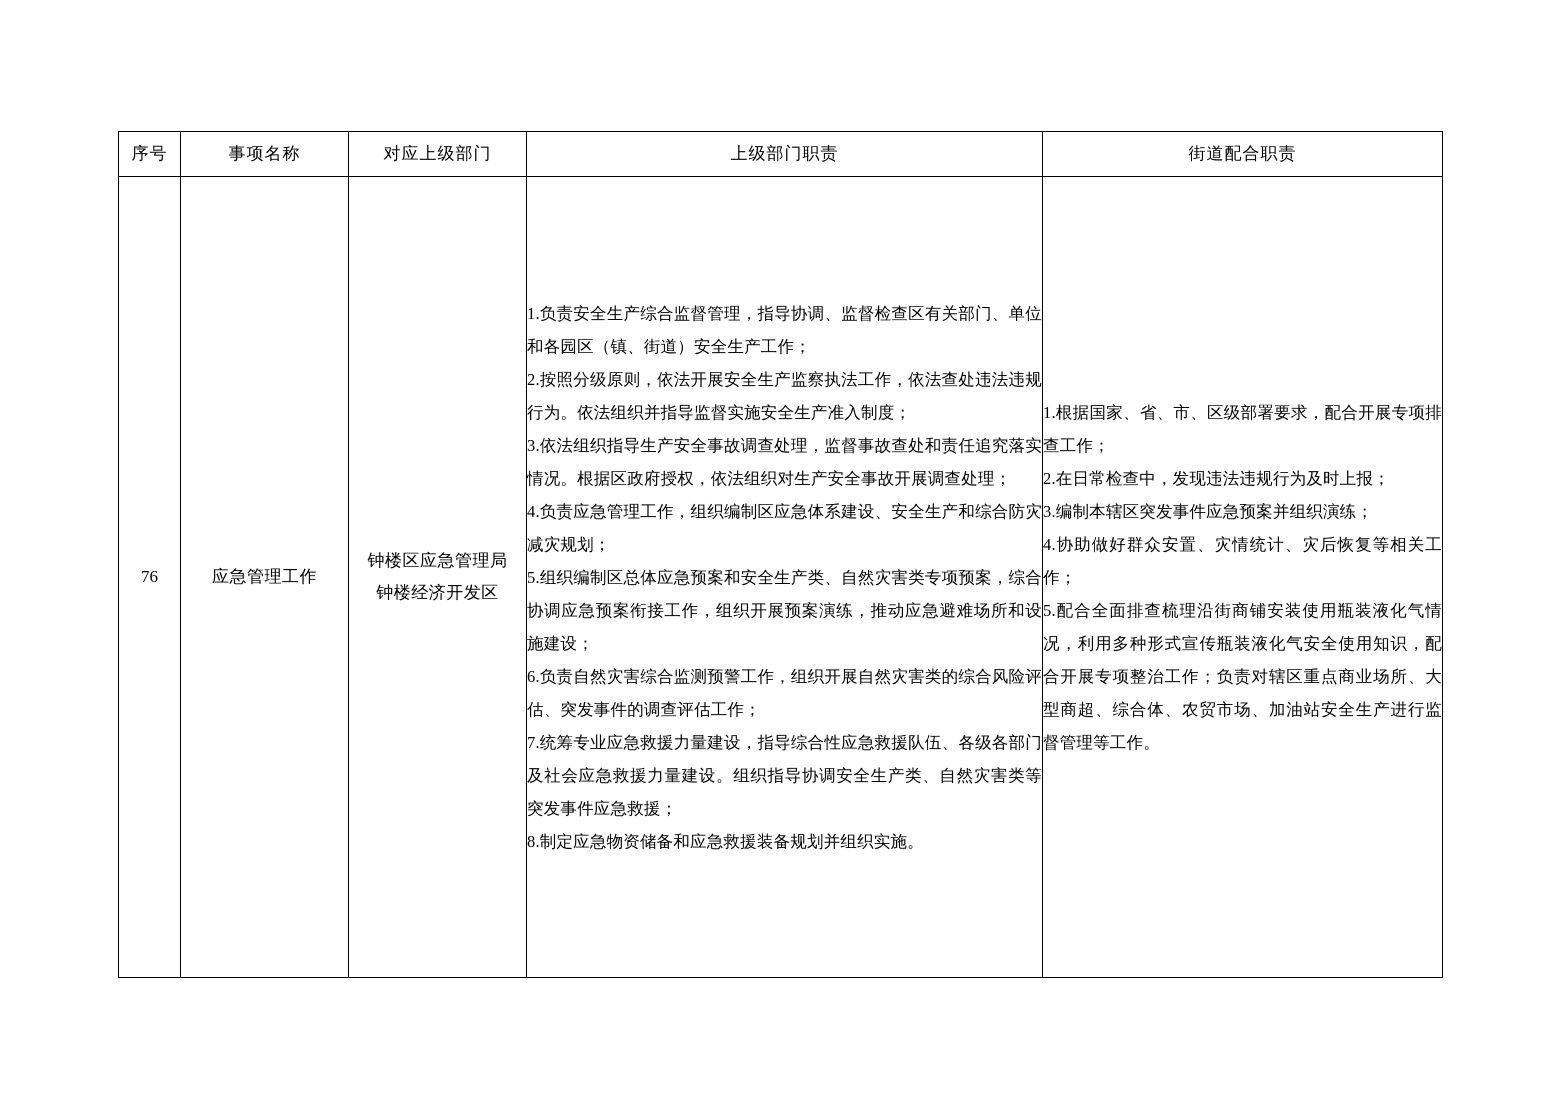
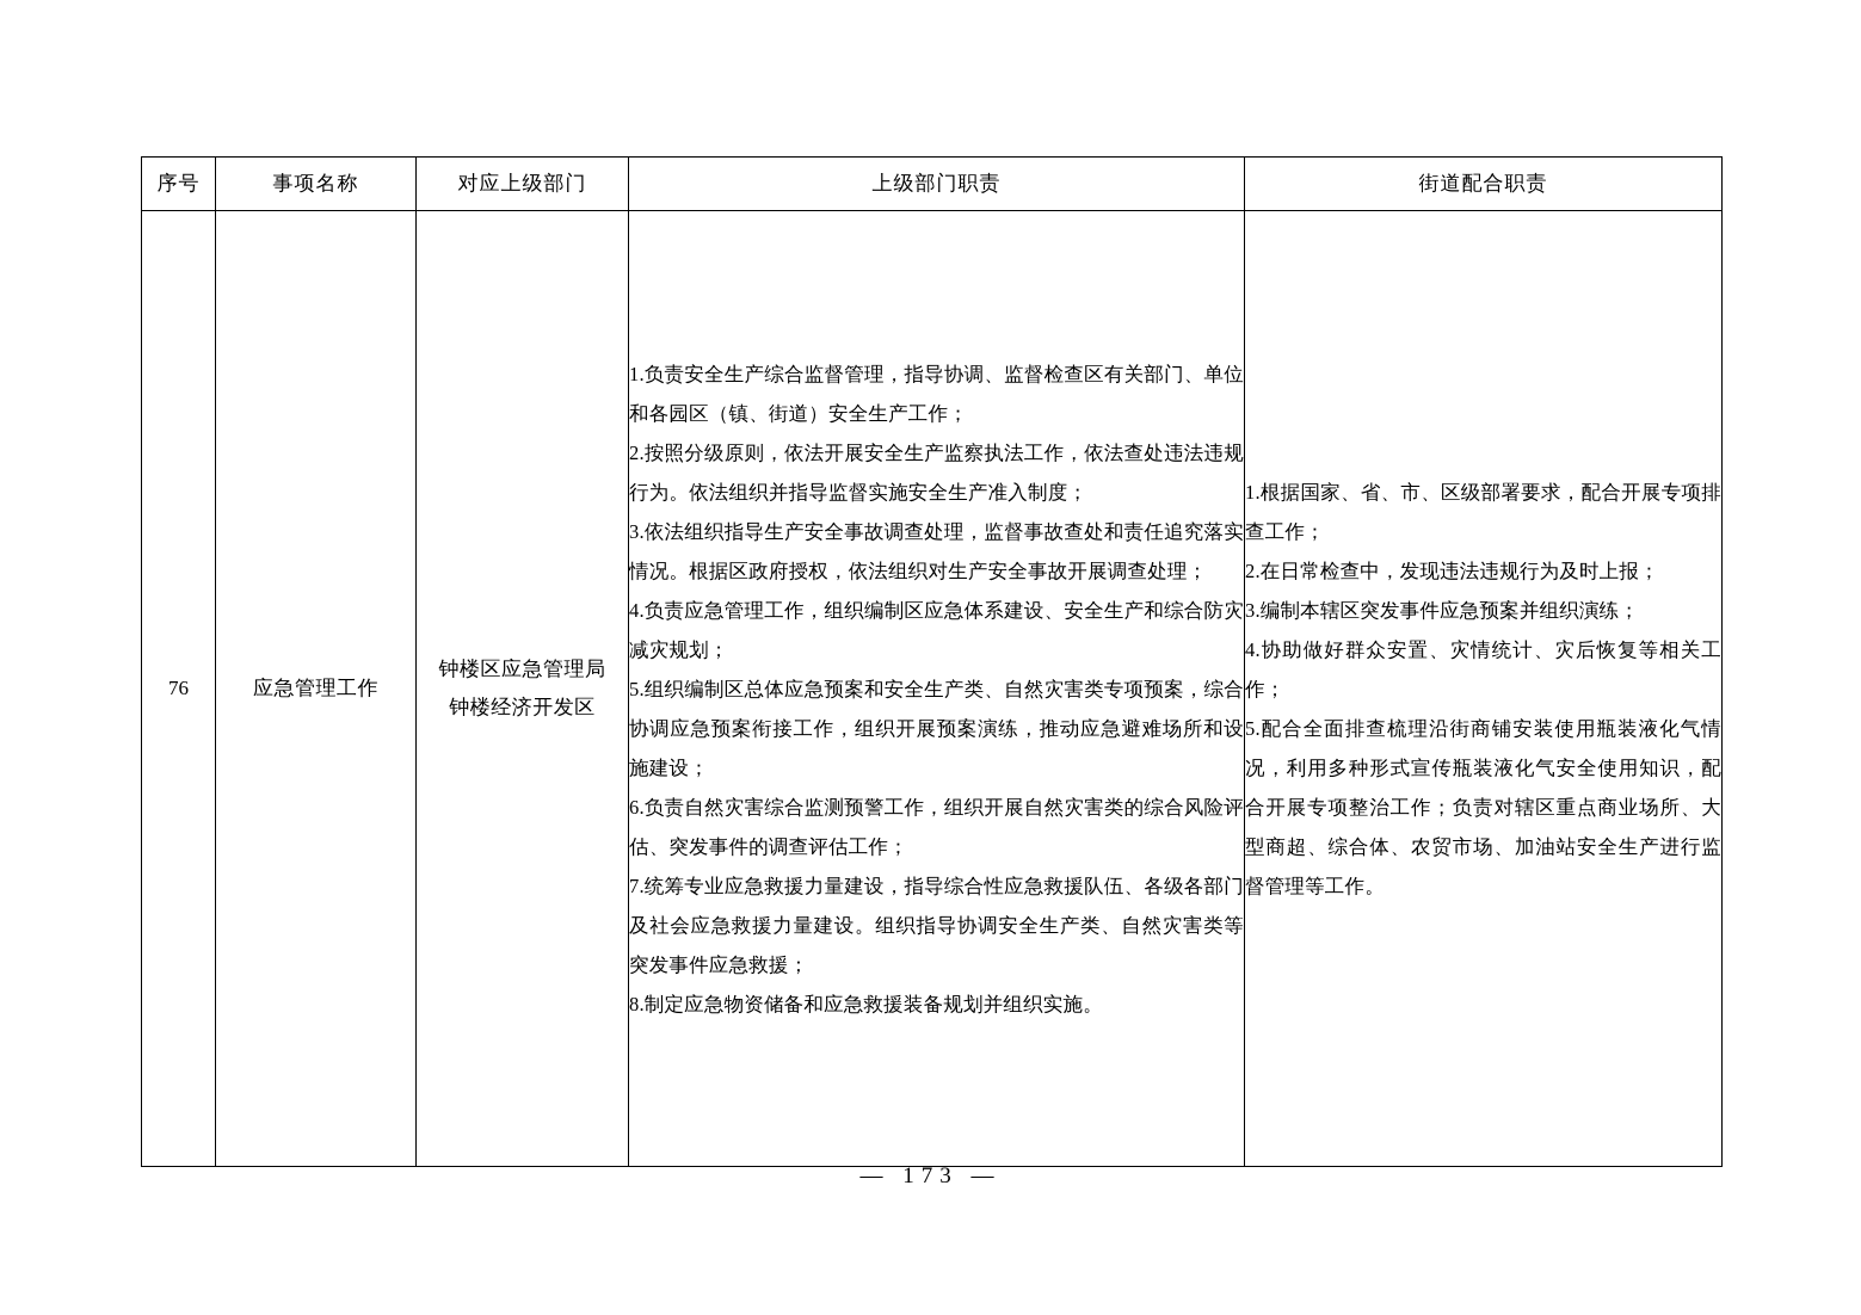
  序号	事项名称	对应上级部门	上级部门职责	街道配合职责
  76	应急管理工作	钟楼区应急管理局 钟楼经济开发区	1.负责安全生产综合监督管理，指导协调、监督检查区有关部门、单位和各园区（镇、街道）安全生产工作；2.按照分级原则，依法开展安全生产监察执法工作，依法查处违法违规行为。依法组织并指导监督实施安全生产准入制度；3.依法组织指导生产安全事故调查处理，监督事故查处和责任追究落实情况。根据区政府授权，依法组织对生产安全事故开展调查处理；4.负责应急管理工作，组织编制区应急体系建设、安全生产和综合防灾减灾规划；5.组织编制区总体应急预案和安全生产类、自然灾害类专项预案，综合协调应急预案衔接工作，组织开展预案演练，推动应急避难场所和设施建设；6.负责自然灾害综合监测预警工作，组织开展自然灾害类的综合风险评估、突发事件的调查评估工作；7.统筹专业应急救援力量建设，指导综合性应急救援队伍、各级各部门及社会应急救援力量建设。组织指导协调安全生产类、自然灾害类等突发事件应急救援；8.制定应急物资储备和应急救援装备规划并组织实施。	1.根据国家、省、市、区级部署要求，配合开展专项排查工作；2.在日常检查中，发现违法违规行为及时上报；3.编制本辖区突发事件应急预案并组织演练；4.协助做好群众安置、灾情统计、灾后恢复等相关工作；5.配合全面排查梳理沿街商铺安装使用瓶装液化气情况，利用多种形式宣传瓶装液化气安全使用知识，配合开展专项整治工作；负责对辖区重点商业场所、大型商超、综合体、农贸市场、加油站安全生产进行监督管理等工作。
+ — 173 —
